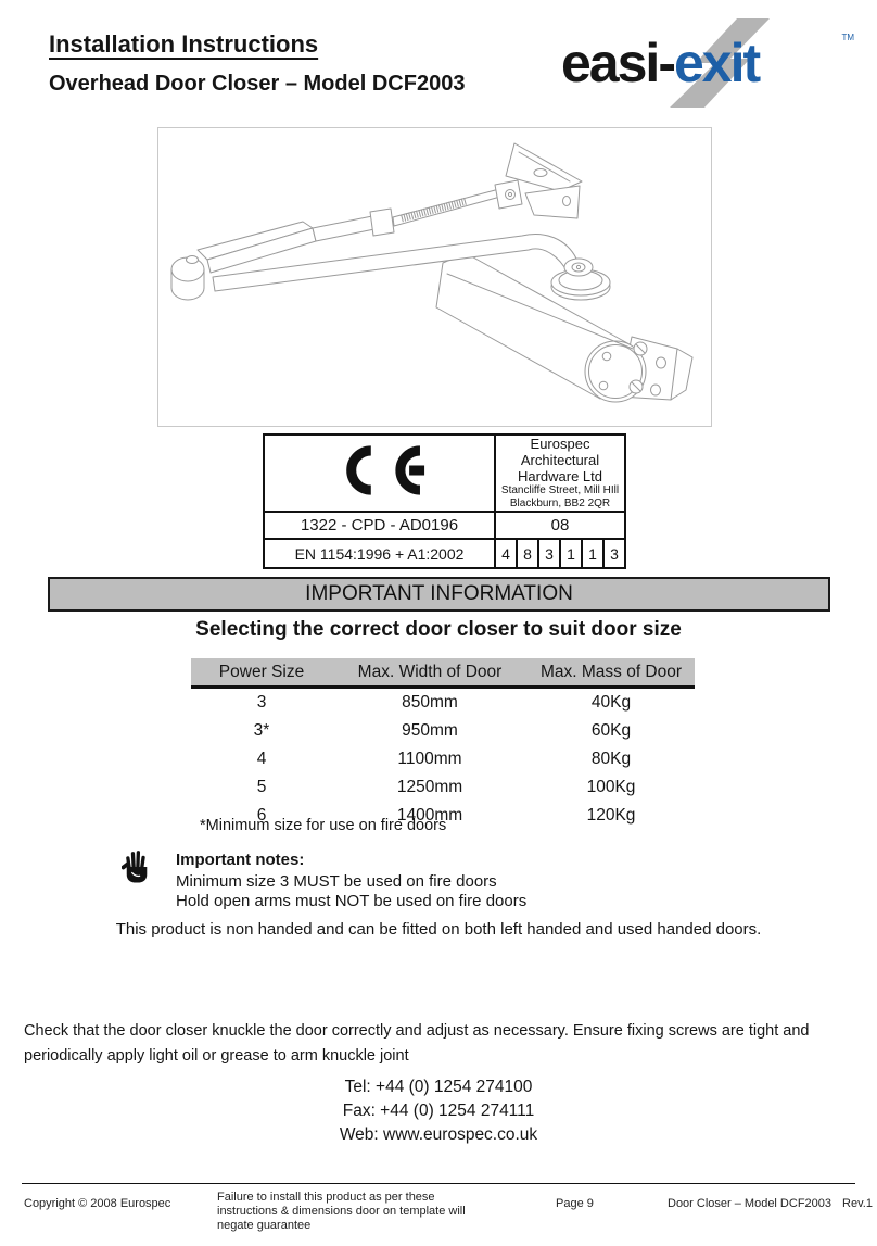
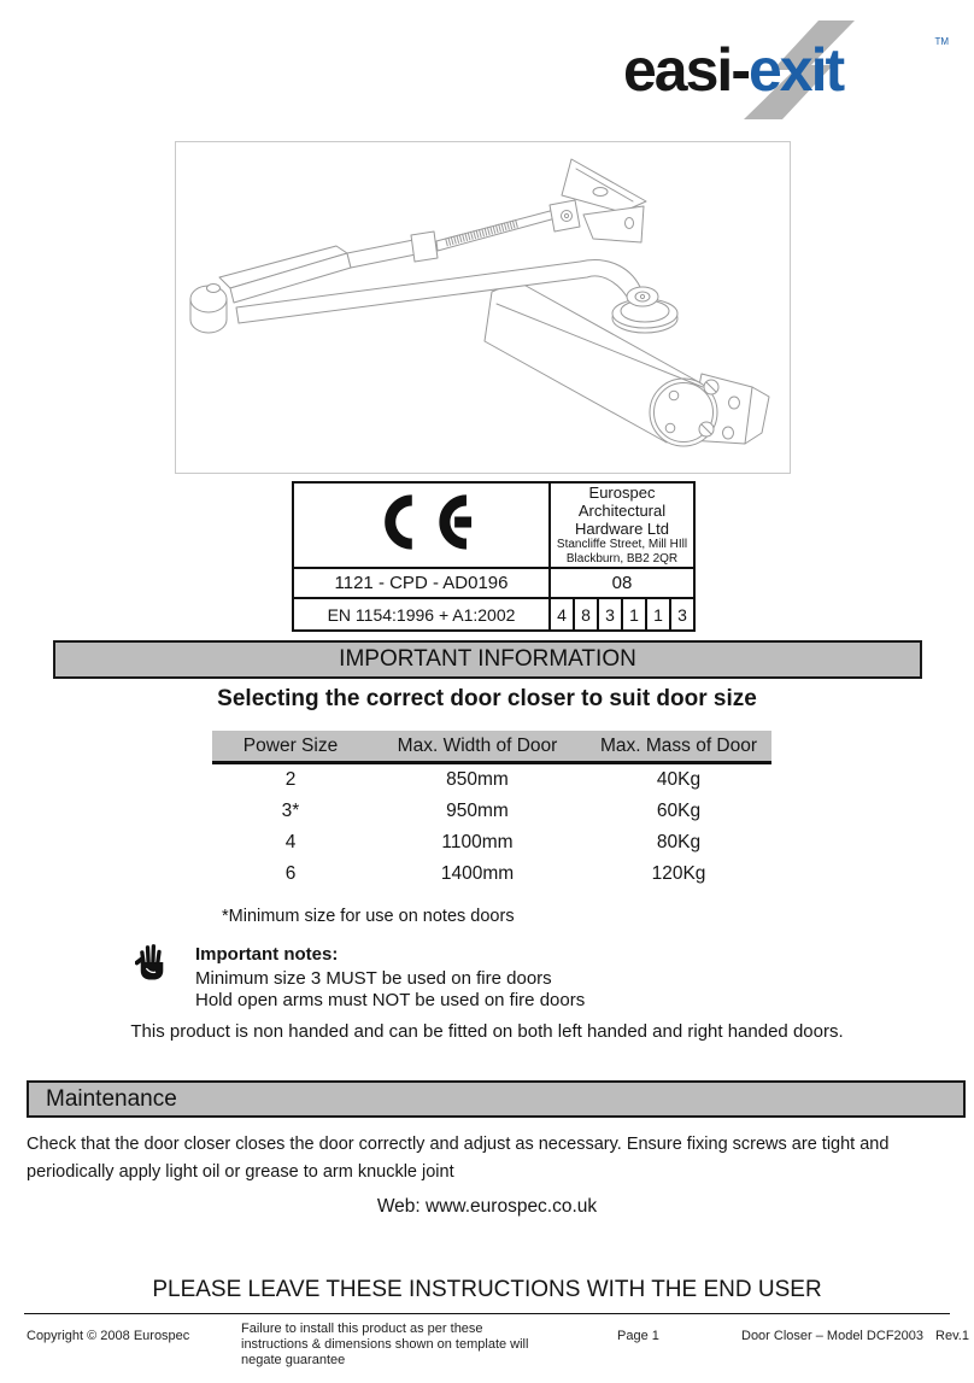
- Installation Instructions
- Overhead Door Closer – Model DCF2003
  easi-exit
  TM
  	Eurospec Architectural Hardware Ltd Stancliffe Street, Mill HIll Blackburn, BB2 2QR
- 1322 - CPD - AD0196	08
+ 1121 - CPD - AD0196	08
  EN 1154:1996 + A1:2002	4	8	3	1	1	3
  IMPORTANT INFORMATION
  Selecting the correct door closer to suit door size
  Power Size	Max. Width of Door	Max. Mass of Door
- 3	850mm	40Kg
+ 2	850mm	40Kg
  3*	950mm	60Kg
  4	1100mm	80Kg
- 5	1250mm	100Kg
  6	1400mm	120Kg
- *Minimum size for use on fire doors
+ *Minimum size for use on notes doors
  Important notes:
  Minimum size 3 MUST be used on fire doors
  Hold open arms must NOT be used on fire doors
- This product is non handed and can be fitted on both left handed and used handed doors.
+ This product is non handed and can be fitted on both left handed and right handed doors.
+ Maintenance
- Check that the door closer knuckle the door correctly and adjust as necessary. Ensure fixing screws are tight and periodically apply light oil or grease to arm knuckle joint
+ Check that the door closer closes the door correctly and adjust as necessary. Ensure fixing screws are tight and periodically apply light oil or grease to arm knuckle joint
- Tel: +44 (0) 1254 274100
- Fax: +44 (0) 1254 274111
  Web: www.eurospec.co.uk
+ PLEASE LEAVE THESE INSTRUCTIONS WITH THE END USER
  Copyright © 2008 Eurospec
- Failure to install this product as per these instructions & dimensions door on template will negate guarantee
+ Failure to install this product as per these instructions & dimensions shown on template will negate guarantee
- Page 9
+ Page 1
  Door Closer – Model DCF2003 Rev.1
